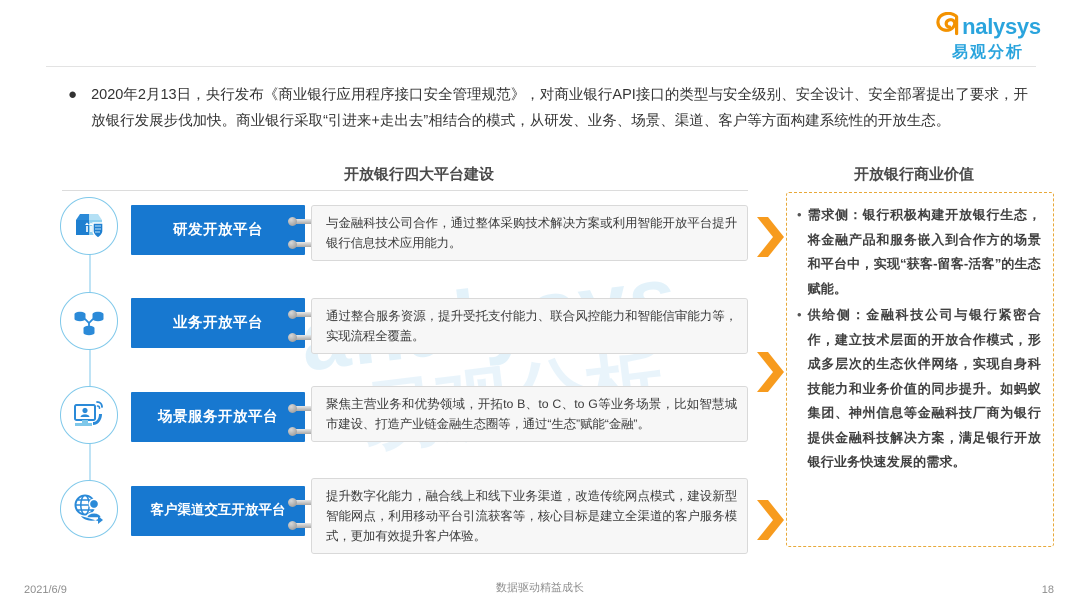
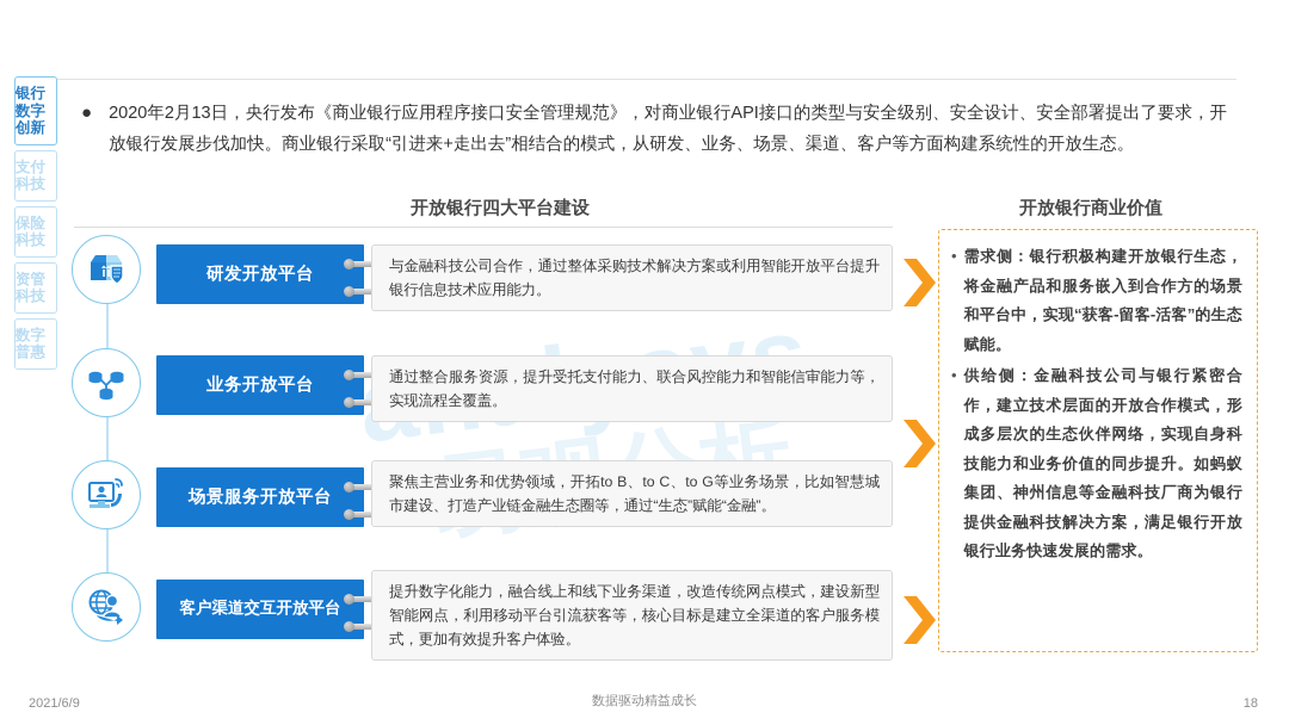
- nalysys
- 易观分析
  ●
  2020年2月13日，央行发布《商业银行应用程序接口安全管理规范》，对商业银行API接口的类型与安全级别、安全设计、安全部署提出了要求，开放银行发展步伐加快。商业银行采取“引进来+走出去”相结合的模式，从研发、业务、场景、渠道、客户等方面构建系统性的开放生态。
+ 银行数字创新
+ 支付科技
+ 保险科技
+ 资管科技
+ 数字普惠
  开放银行四大平台建设
  开放银行商业价值
  研发开放平台
  与金融科技公司合作，通过整体采购技术解决方案或利用智能开放平台提升银行信息技术应用能力。
  业务开放平台
  通过整合服务资源，提升受托支付能力、联合风控能力和智能信审能力等，实现流程全覆盖。
  场景服务开放平台
  聚焦主营业务和优势领域，开拓to B、to C、to G等业务场景，比如智慧城市建设、打造产业链金融生态圈等，通过“生态”赋能“金融”。
  客户渠道交互开放平台
  提升数字化能力，融合线上和线下业务渠道，改造传统网点模式，建设新型智能网点，利用移动平台引流获客等，核心目标是建立全渠道的客户服务模式，更加有效提升客户体验。
  •
  需求侧：银行积极构建开放银行生态，将金融产品和服务嵌入到合作方的场景和平台中，实现“获客-留客-活客”的生态赋能。
  •
  供给侧：金融科技公司与银行紧密合作，建立技术层面的开放合作模式，形成多层次的生态伙伴网络，实现自身科技能力和业务价值的同步提升。如蚂蚁集团、神州信息等金融科技厂商为银行提供金融科技解决方案，满足银行开放银行业务快速发展的需求。
  2021/6/9
  数据驱动精益成长
  18
